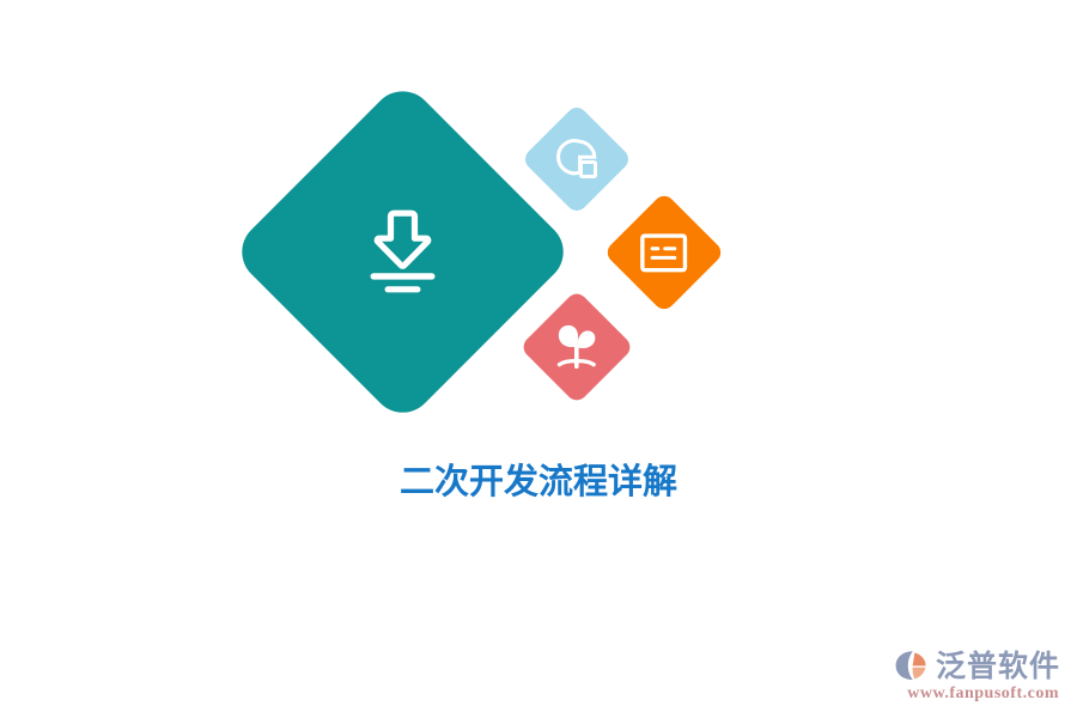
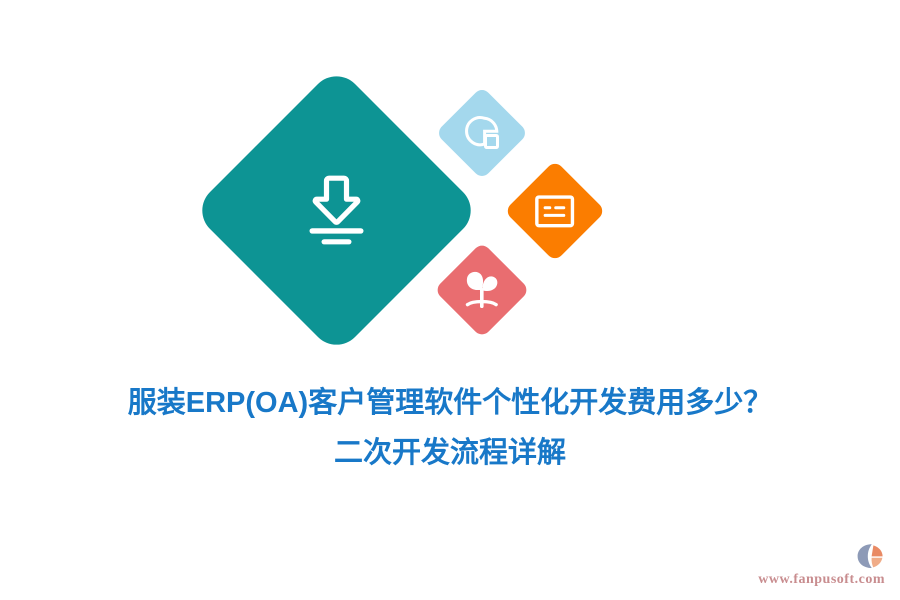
+ 服装ERP(OA)客户管理软件个性化开发费用多少？
  二次开发流程详解
- 泛普软件
  www.fanpusoft.com
